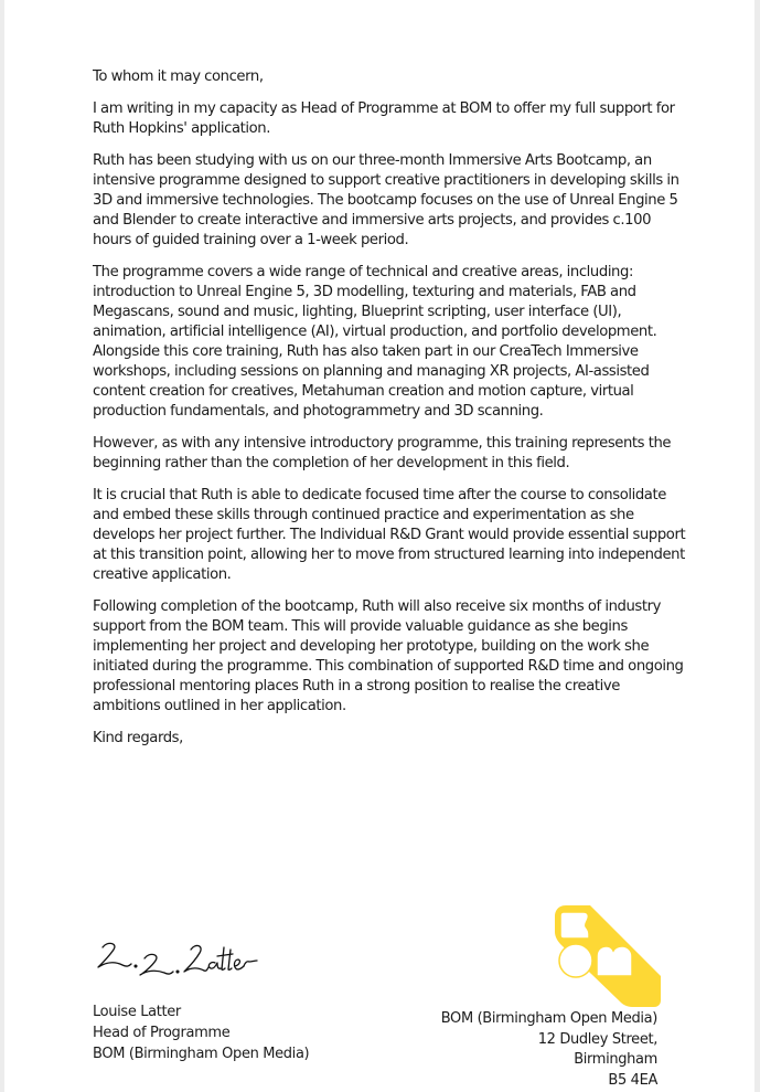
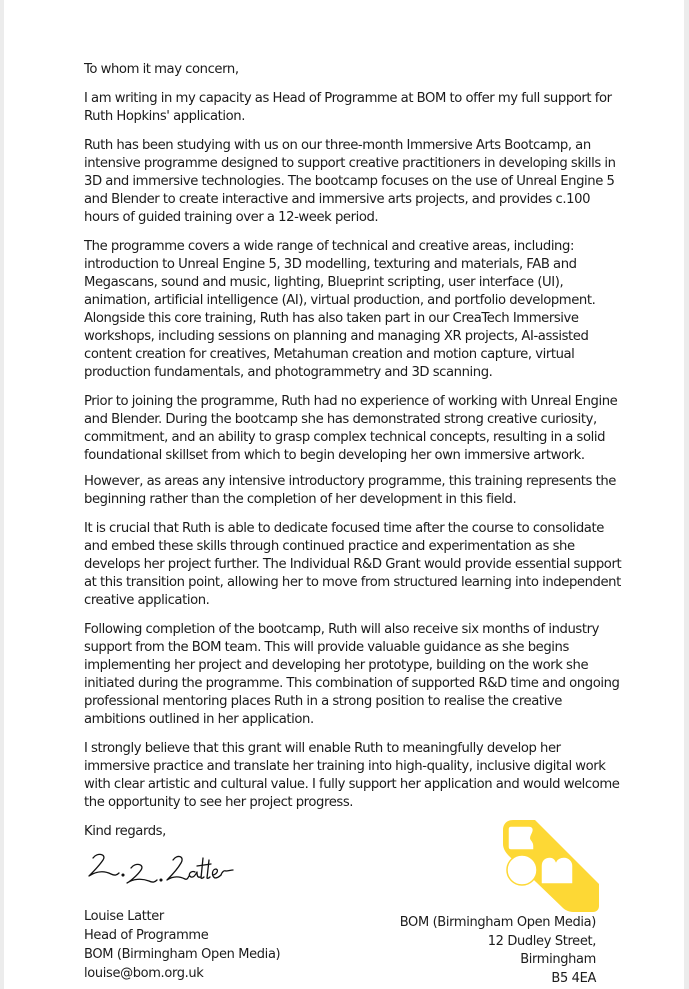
  To whom it may concern,
  I am writing in my capacity as Head of Programme at BOM to offer my full support for Ruth Hopkins' application.
- Ruth has been studying with us on our three-month Immersive Arts Bootcamp, an intensive programme designed to support creative practitioners in developing skills in 3D and immersive technologies. The bootcamp focuses on the use of Unreal Engine 5 and Blender to create interactive and immersive arts projects, and provides c.100 hours of guided training over a 1-week period.
+ Ruth has been studying with us on our three-month Immersive Arts Bootcamp, an intensive programme designed to support creative practitioners in developing skills in 3D and immersive technologies. The bootcamp focuses on the use of Unreal Engine 5 and Blender to create interactive and immersive arts projects, and provides c.100 hours of guided training over a 12-week period.
  The programme covers a wide range of technical and creative areas, including: introduction to Unreal Engine 5, 3D modelling, texturing and materials, FAB and Megascans, sound and music, lighting, Blueprint scripting, user interface (UI), animation, artificial intelligence (AI), virtual production, and portfolio development. Alongside this core training, Ruth has also taken part in our CreaTech Immersive workshops, including sessions on planning and managing XR projects, AI-assisted content creation for creatives, Metahuman creation and motion capture, virtual production fundamentals, and photogrammetry and 3D scanning.
+ Prior to joining the programme, Ruth had no experience of working with Unreal Engine and Blender. During the bootcamp she has demonstrated strong creative curiosity, commitment, and an ability to grasp complex technical concepts, resulting in a solid foundational skillset from which to begin developing her own immersive artwork.
- However, as with any intensive introductory programme, this training represents the beginning rather than the completion of her development in this field.
+ However, as areas any intensive introductory programme, this training represents the beginning rather than the completion of her development in this field.
  It is crucial that Ruth is able to dedicate focused time after the course to consolidate and embed these skills through continued practice and experimentation as she develops her project further. The Individual R&D Grant would provide essential support at this transition point, allowing her to move from structured learning into independent creative application.
  Following completion of the bootcamp, Ruth will also receive six months of industry support from the BOM team. This will provide valuable guidance as she begins implementing her project and developing her prototype, building on the work she initiated during the programme. This combination of supported R&D time and ongoing professional mentoring places Ruth in a strong position to realise the creative ambitions outlined in her application.
+ I strongly believe that this grant will enable Ruth to meaningfully develop her immersive practice and translate her training into high-quality, inclusive digital work with clear artistic and cultural value. I fully support her application and would welcome the opportunity to see her project progress.
  Kind regards,
  Louise Latter
  Head of Programme
  BOM (Birmingham Open Media)
+ louise@bom.org.uk
  BOM (Birmingham Open Media)
  12 Dudley Street,
  Birmingham
  B5 4EA
